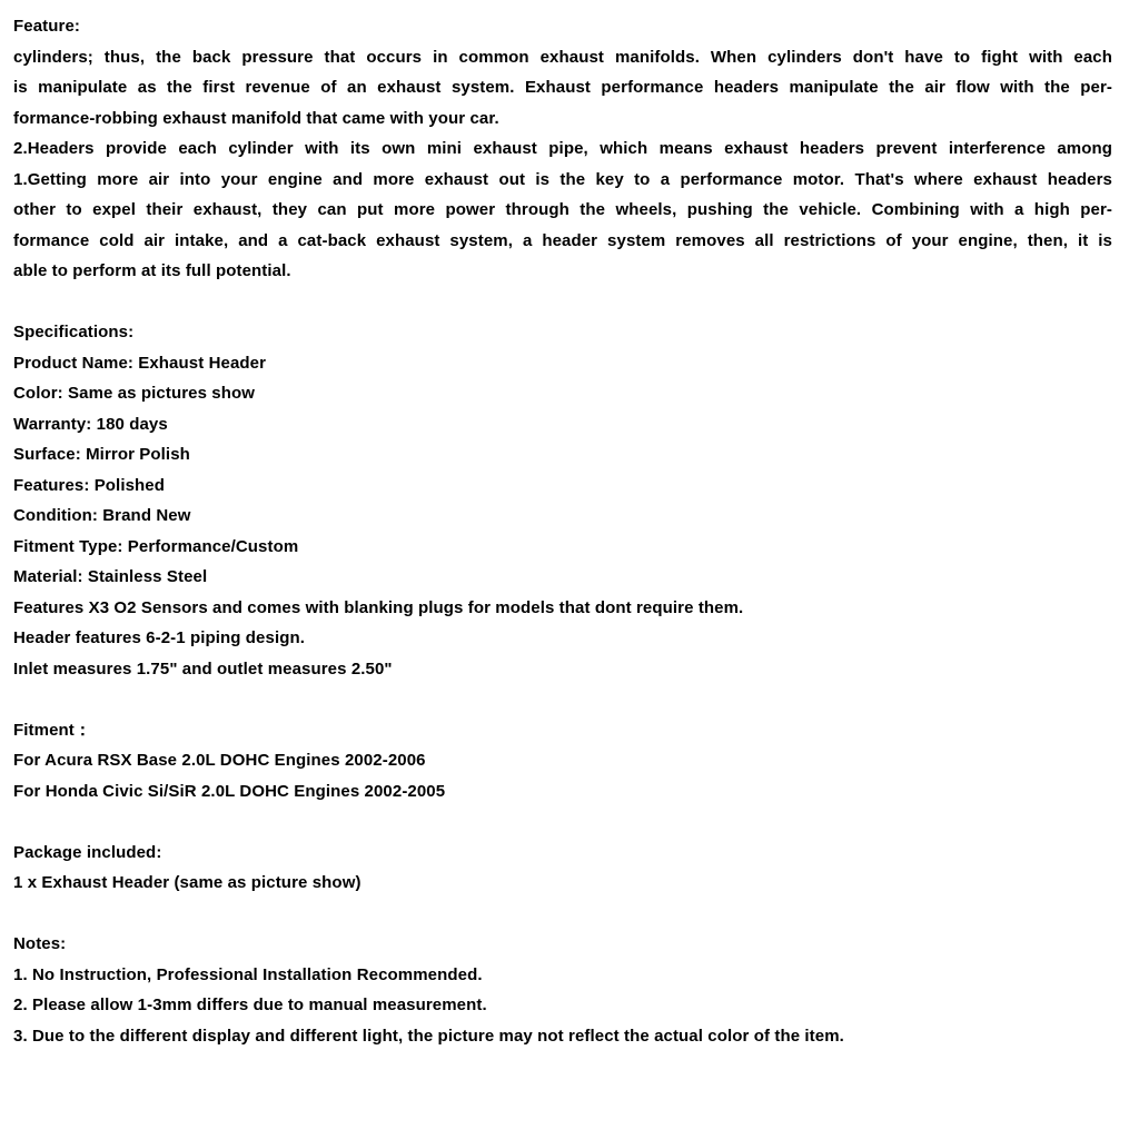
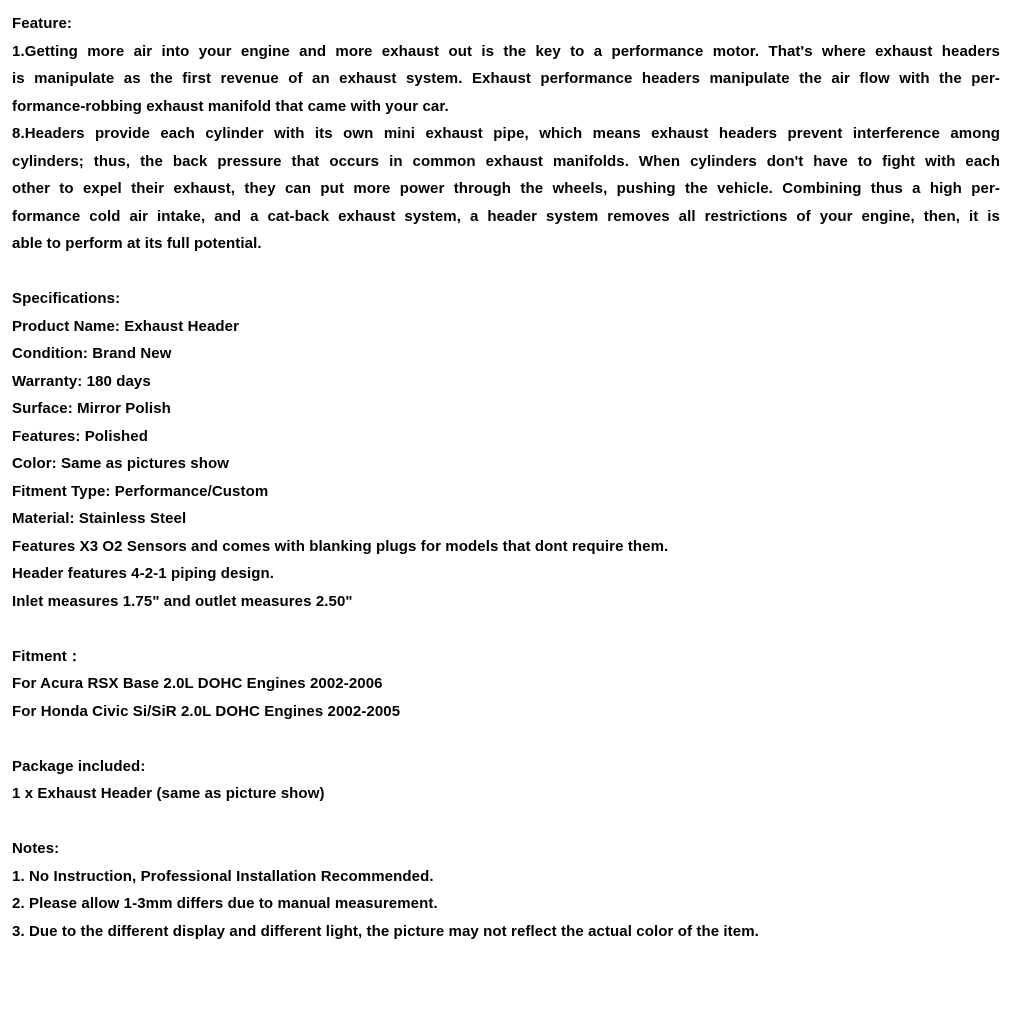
  Feature:
- cylinders; thus, the back pressure that occurs in common exhaust manifolds. When cylinders don't have to fight with each
+ 1.Getting more air into your engine and more exhaust out is the key to a performance motor. That's where exhaust headers
  is manipulate as the first revenue of an exhaust system. Exhaust performance headers manipulate the air flow with the per-
  formance-robbing exhaust manifold that came with your car.
- 2.Headers provide each cylinder with its own mini exhaust pipe, which means exhaust headers prevent interference among
+ 8.Headers provide each cylinder with its own mini exhaust pipe, which means exhaust headers prevent interference among
- 1.Getting more air into your engine and more exhaust out is the key to a performance motor. That's where exhaust headers
+ cylinders; thus, the back pressure that occurs in common exhaust manifolds. When cylinders don't have to fight with each
- other to expel their exhaust, they can put more power through the wheels, pushing the vehicle. Combining with a high per-
+ other to expel their exhaust, they can put more power through the wheels, pushing the vehicle. Combining thus a high per-
  formance cold air intake, and a cat-back exhaust system, a header system removes all restrictions of your engine, then, it is
  able to perform at its full potential.
  Specifications:
  Product Name: Exhaust Header
- Color: Same as pictures show
+ Condition: Brand New
  Warranty: 180 days
  Surface: Mirror Polish
  Features: Polished
- Condition: Brand New
+ Color: Same as pictures show
  Fitment Type: Performance/Custom
  Material: Stainless Steel
  Features X3 O2 Sensors and comes with blanking plugs for models that dont require them.
- Header features 6-2-1 piping design.
+ Header features 4-2-1 piping design.
  Inlet measures 1.75" and outlet measures 2.50"
  Fitment：
  For Acura RSX Base 2.0L DOHC Engines 2002-2006
  For Honda Civic Si/SiR 2.0L DOHC Engines 2002-2005
  Package included:
  1 x Exhaust Header (same as picture show)
  Notes:
  1. No Instruction, Professional Installation Recommended.
  2. Please allow 1-3mm differs due to manual measurement.
  3. Due to the different display and different light, the picture may not reflect the actual color of the item.
